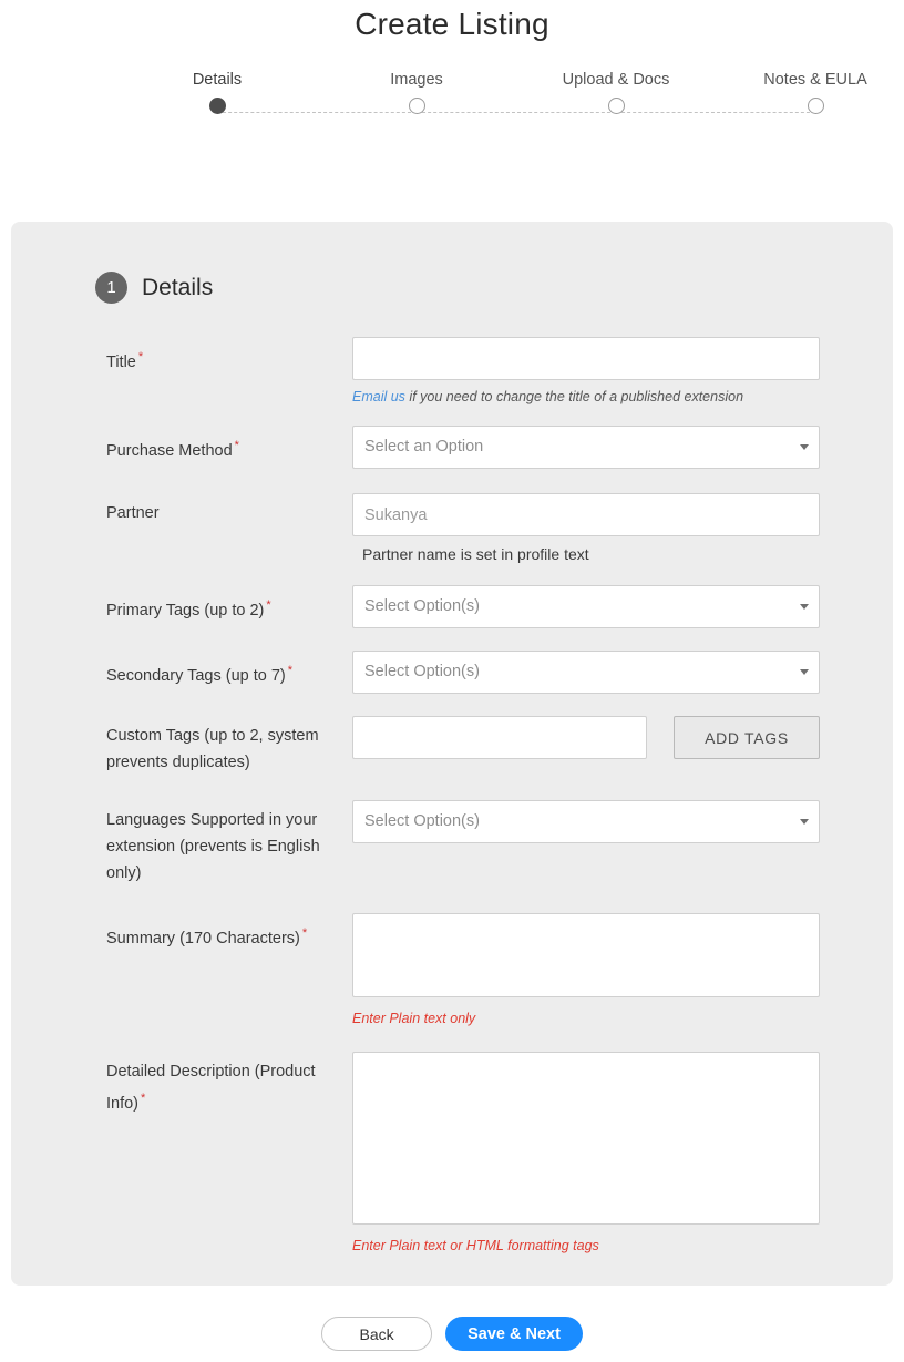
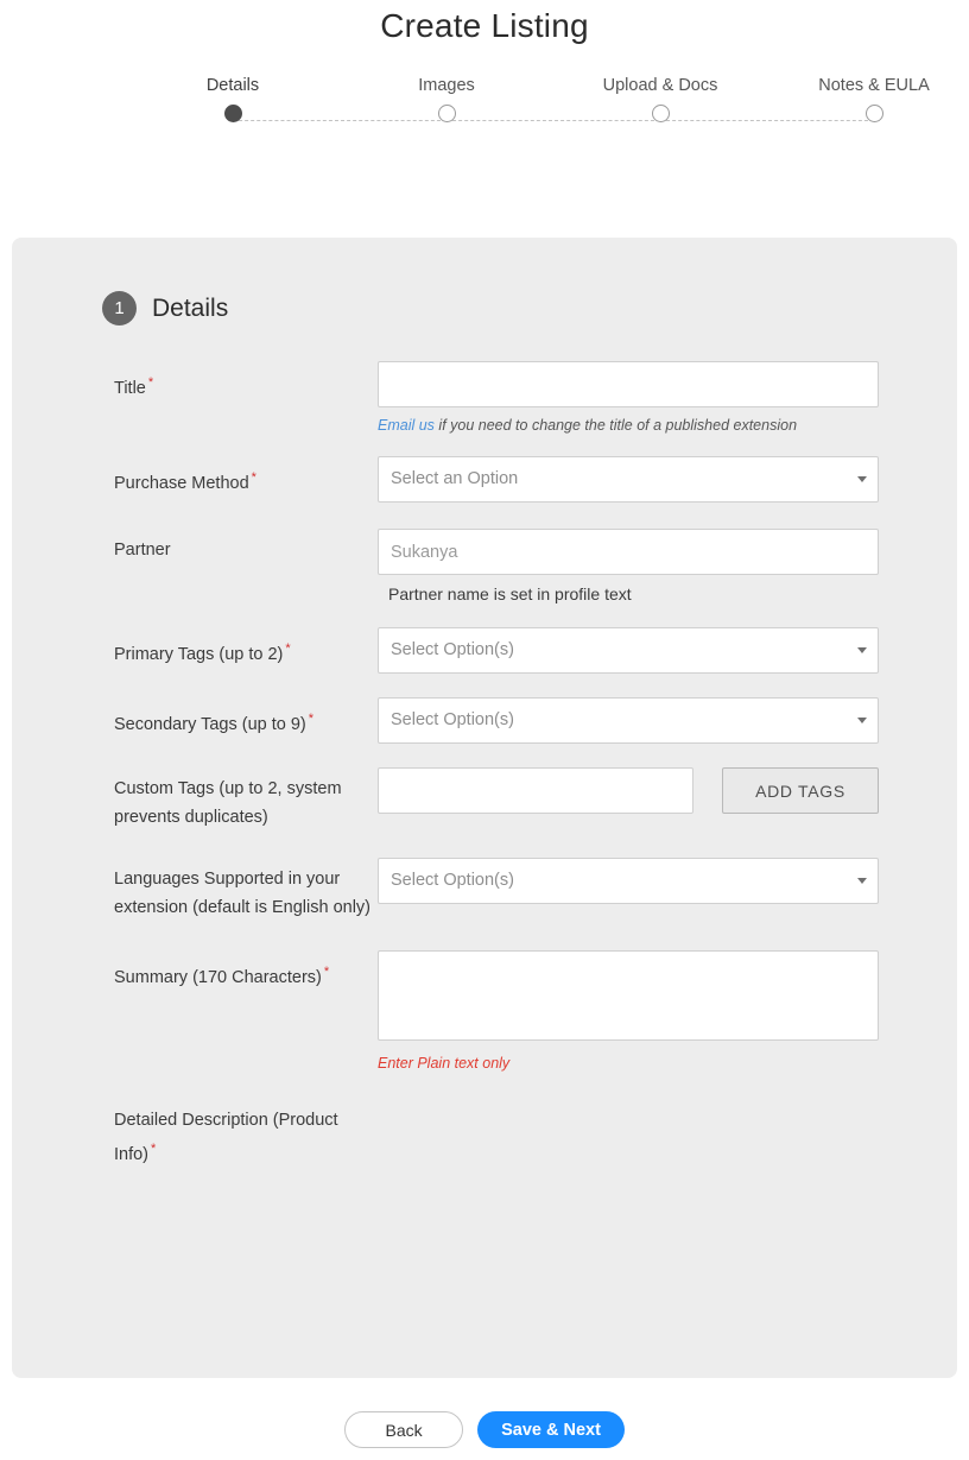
  Create Listing
  Details
  Images
  Upload & Docs
  Notes & EULA
  1
  Details
  Title *
  Email us if you need to change the title of a published extension
  Purchase Method *
  Select an Option
  Partner
  Sukanya
  Partner name is set in profile text
  Primary Tags (up to 2) *
  Select Option(s)
- Secondary Tags (up to 7) *
+ Secondary Tags (up to 9) *
  Select Option(s)
  Custom Tags (up to 2, system prevents duplicates)
  ADD TAGS
- Languages Supported in your extension (prevents is English only)
+ Languages Supported in your extension (default is English only)
  Select Option(s)
  Summary (170 Characters) *
  Enter Plain text only
  Detailed Description (Product Info) *
- Enter Plain text or HTML formatting tags
  Back
  Save & Next
